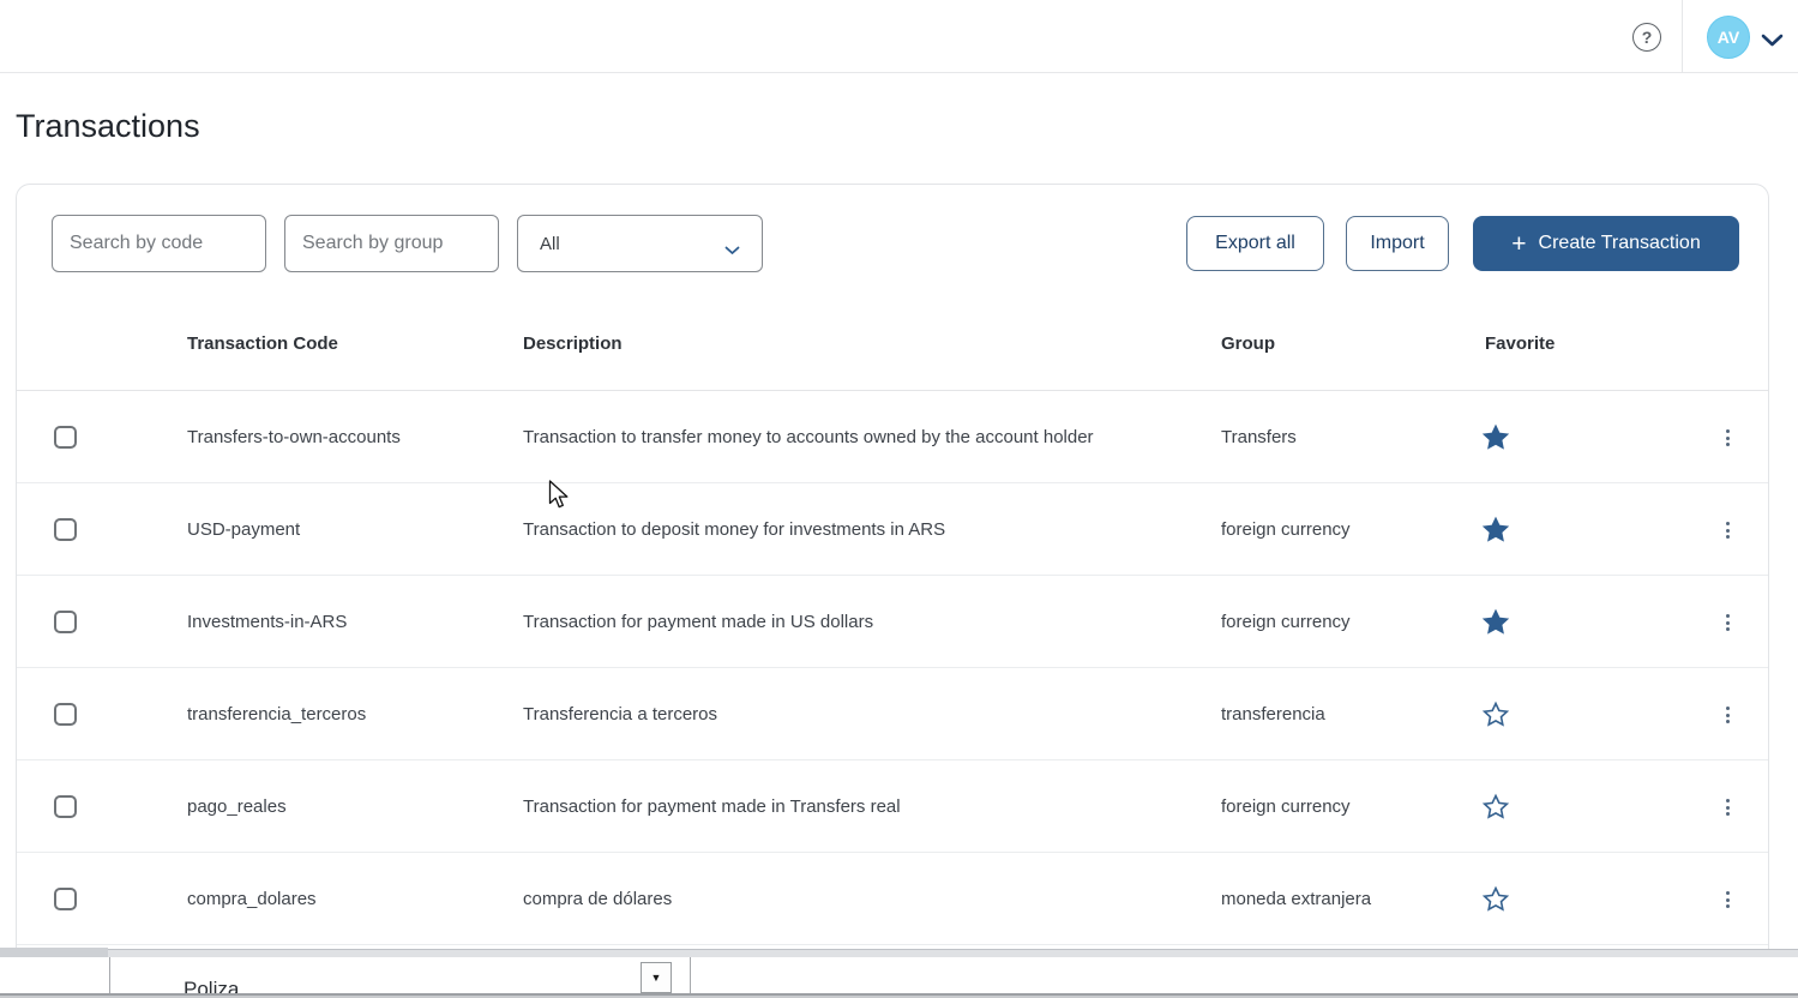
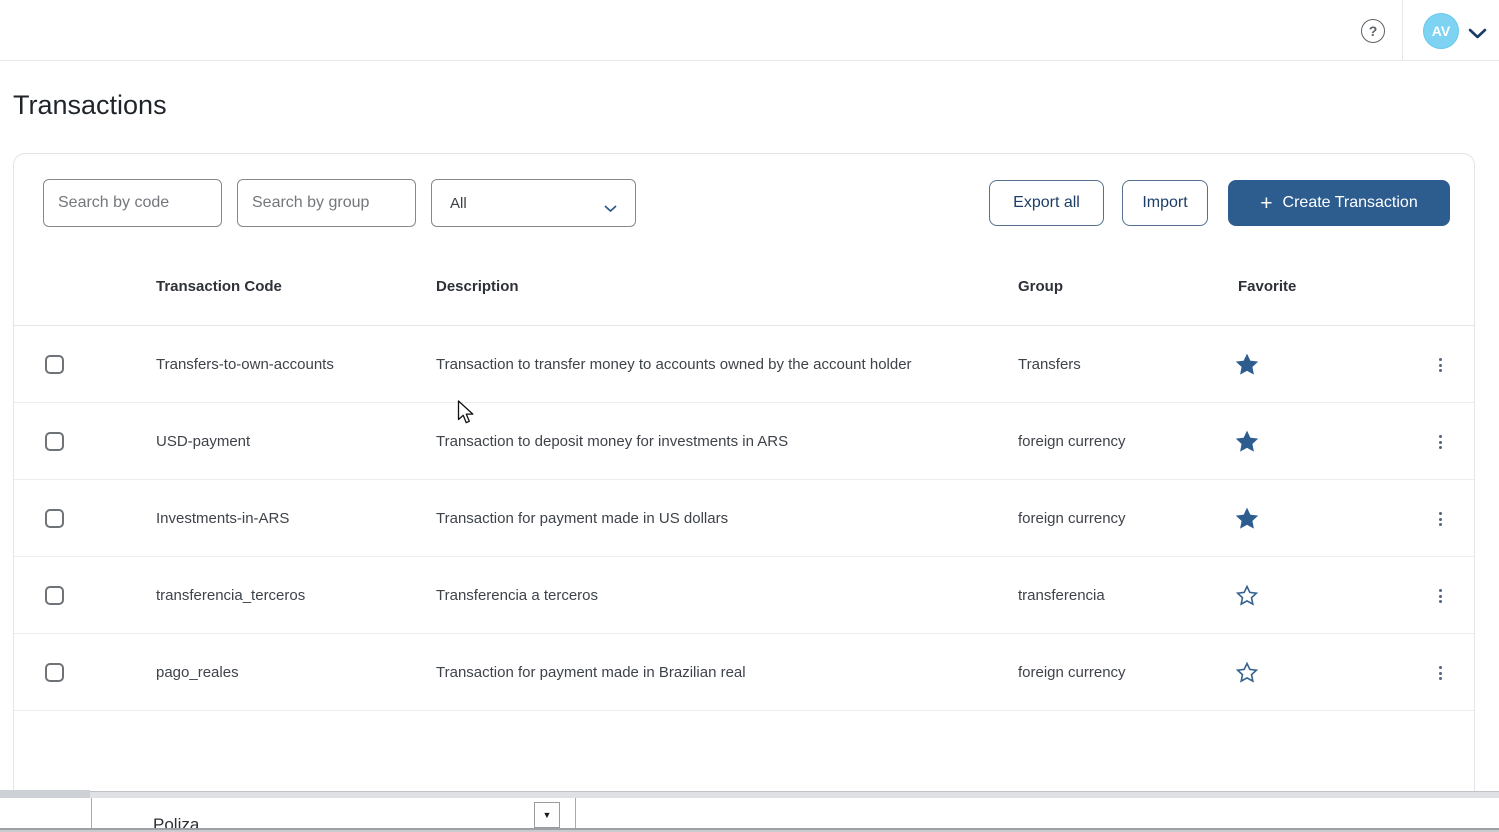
  ?
  AV
  Transactions
  Search by code
  Search by group
  All
  Export all
  Import
  +
  Create Transaction
  Transaction Code
  Description
  Group
  Favorite
  Transfers-to-own-accounts
  Transaction to transfer money to accounts owned by the account holder
  Transfers
  USD-payment
  Transaction to deposit money for investments in ARS
  foreign currency
  Investments-in-ARS
  Transaction for payment made in US dollars
  foreign currency
  transferencia_terceros
  Transferencia a terceros
  transferencia
  pago_reales
- Transaction for payment made in Transfers real
+ Transaction for payment made in Brazilian real
  foreign currency
- compra_dolares
- compra de dólares
- moneda extranjera
  Poliza
  ▼
